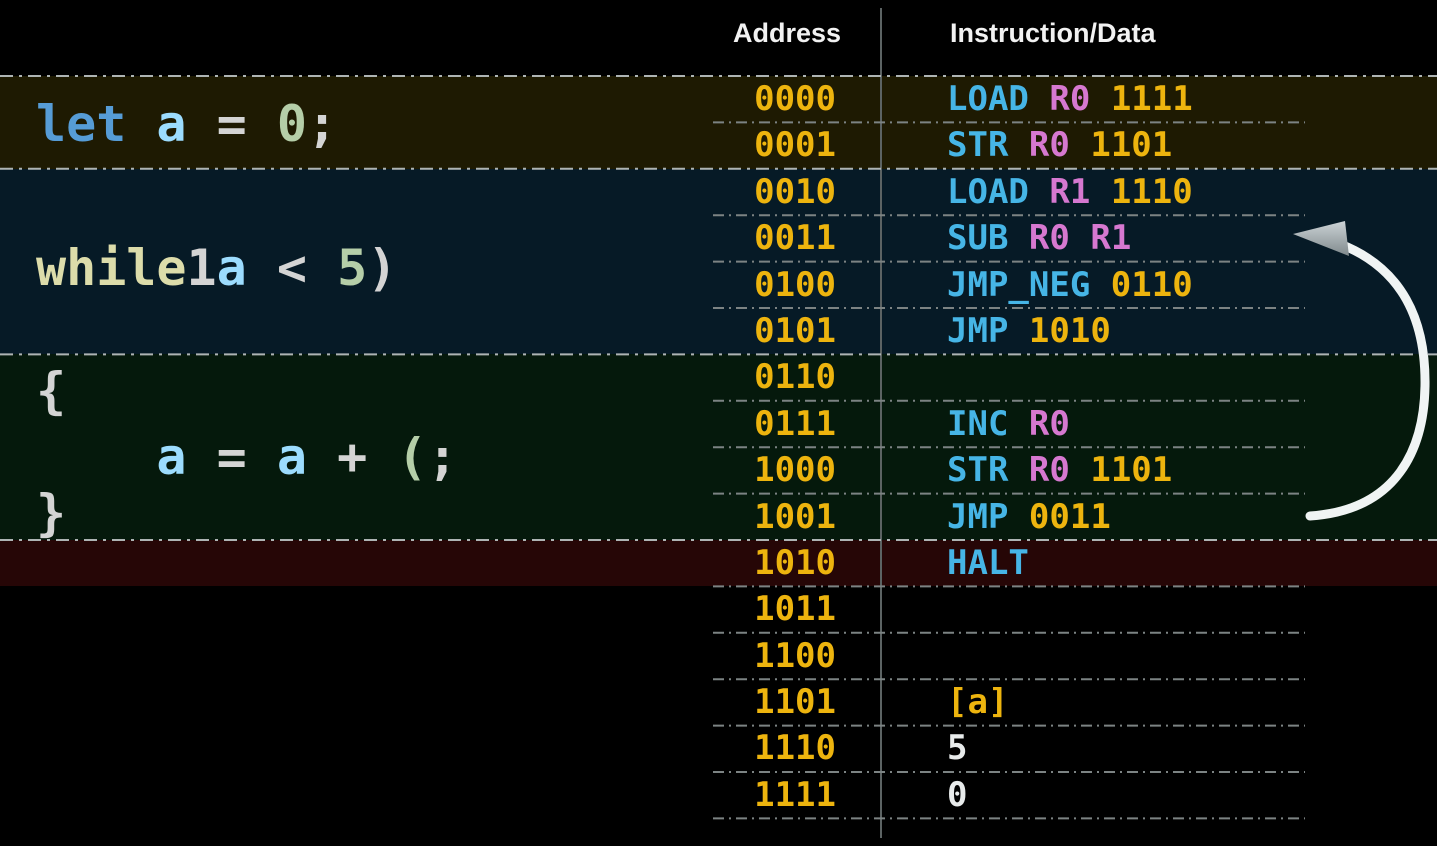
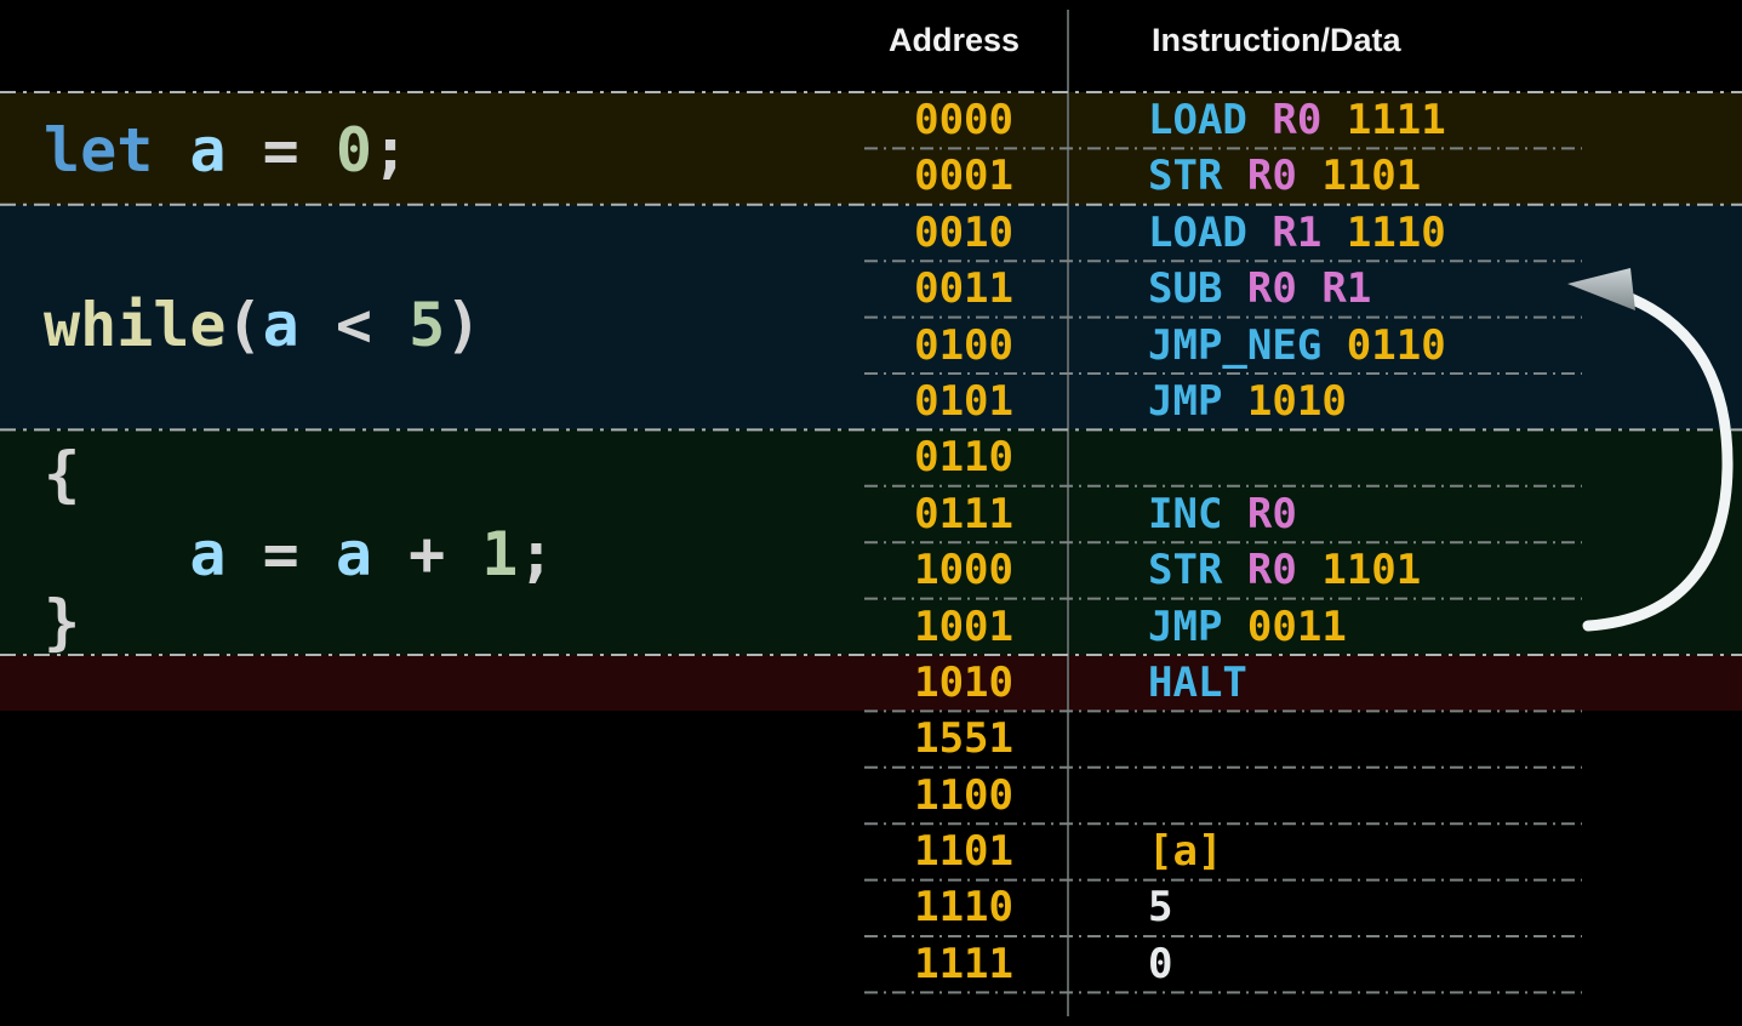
  Address
  Instruction/Data
  let a = 0;
- while1a < 5)
+ while(a < 5)
  {
- a = a + (;
+ a = a + 1;
  }
  0000
  LOAD R0 1111
  0001
  STR R0 1101
  0010
  LOAD R1 1110
  0011
  SUB R0 R1
  0100
  JMP_NEG 0110
  0101
  JMP 1010
  0110
  0111
  INC R0
  1000
  STR R0 1101
  1001
  JMP 0011
  1010
  HALT
- 1011
+ 1551
  1100
  1101
  [a]
  1110
  5
  1111
  0
